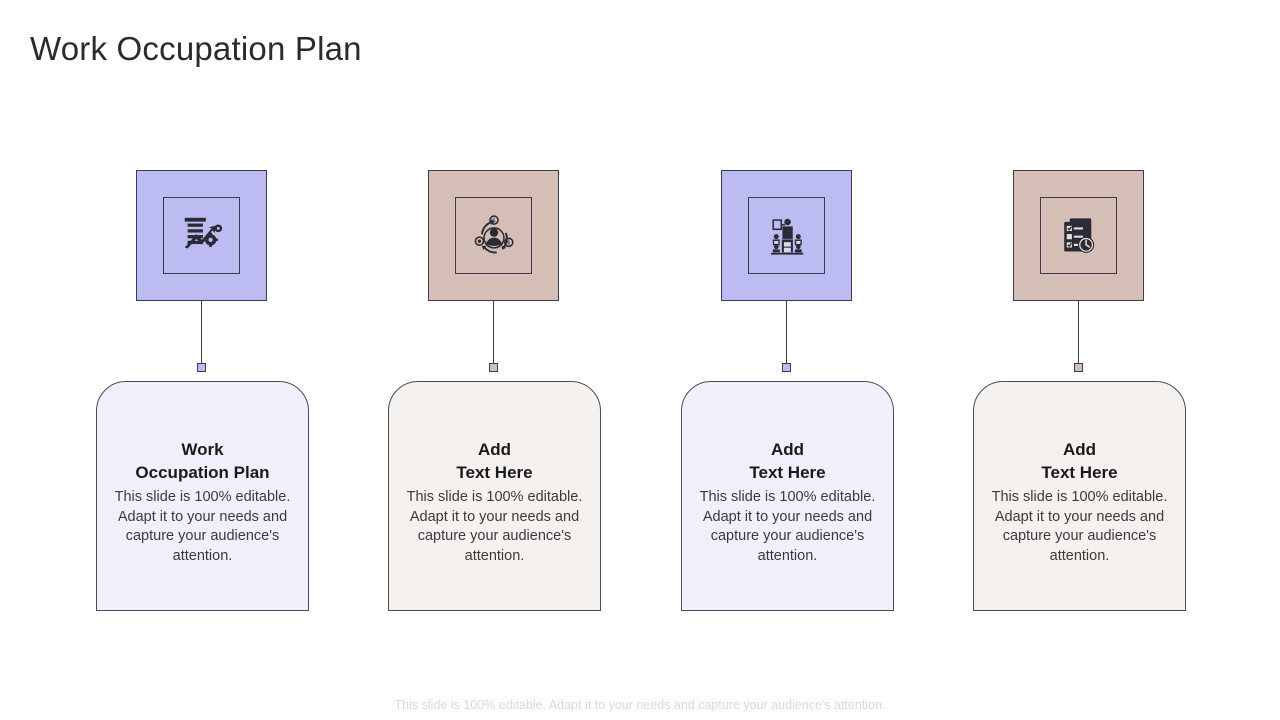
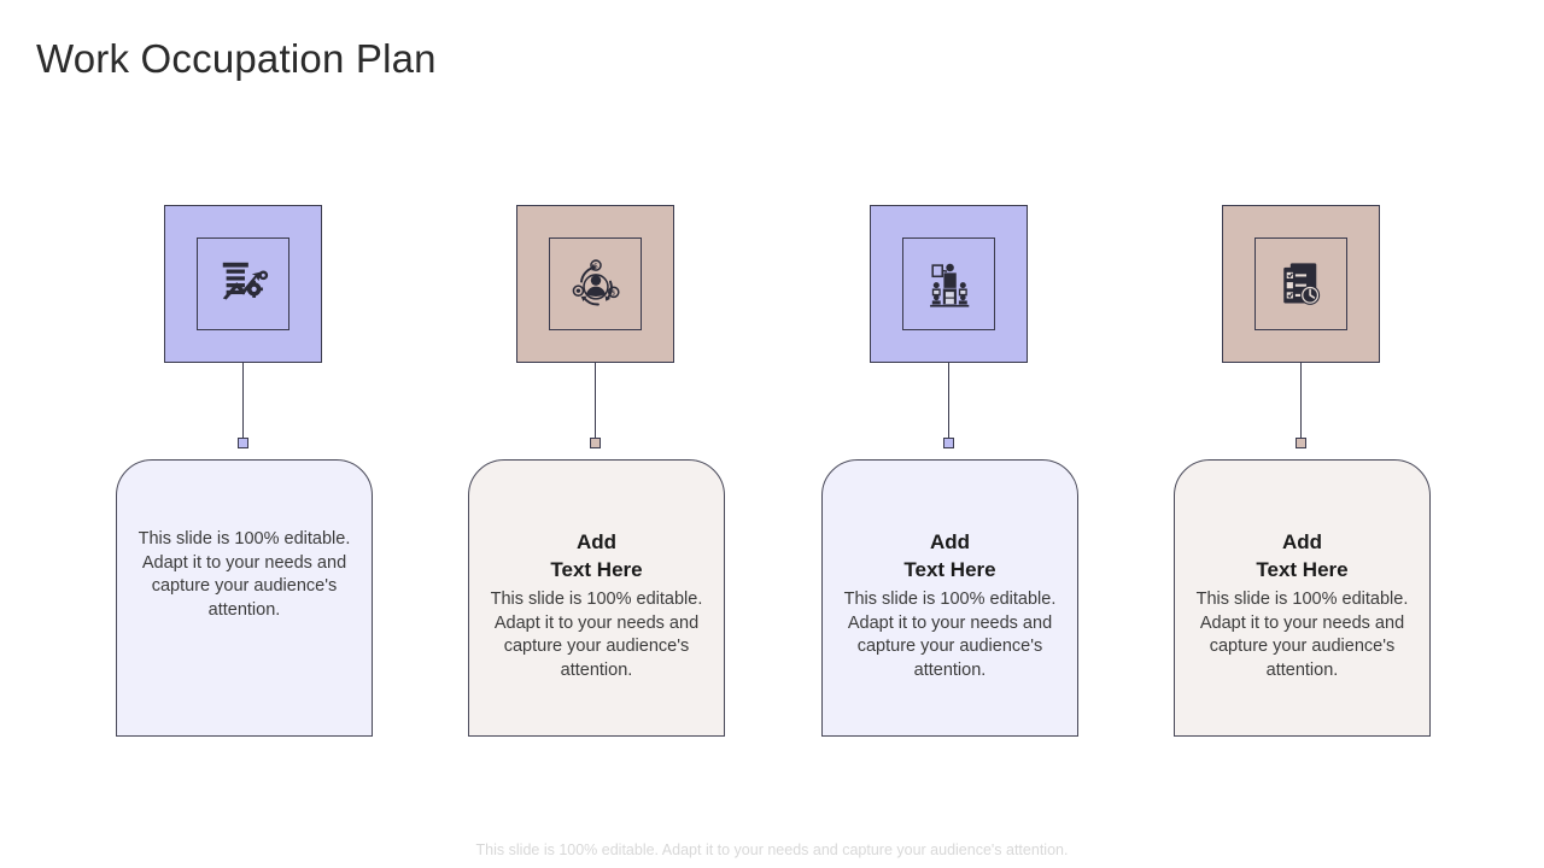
  Work Occupation Plan
- Work
- Occupation Plan
  This slide is 100% editable. Adapt it to your needs and capture your audience's attention.
  Add
  Text Here
  This slide is 100% editable. Adapt it to your needs and capture your audience's attention.
  Add
  Text Here
  This slide is 100% editable. Adapt it to your needs and capture your audience's attention.
  Add
  Text Here
  This slide is 100% editable. Adapt it to your needs and capture your audience's attention.
  This slide is 100% editable. Adapt it to your needs and capture your audience's attention.
